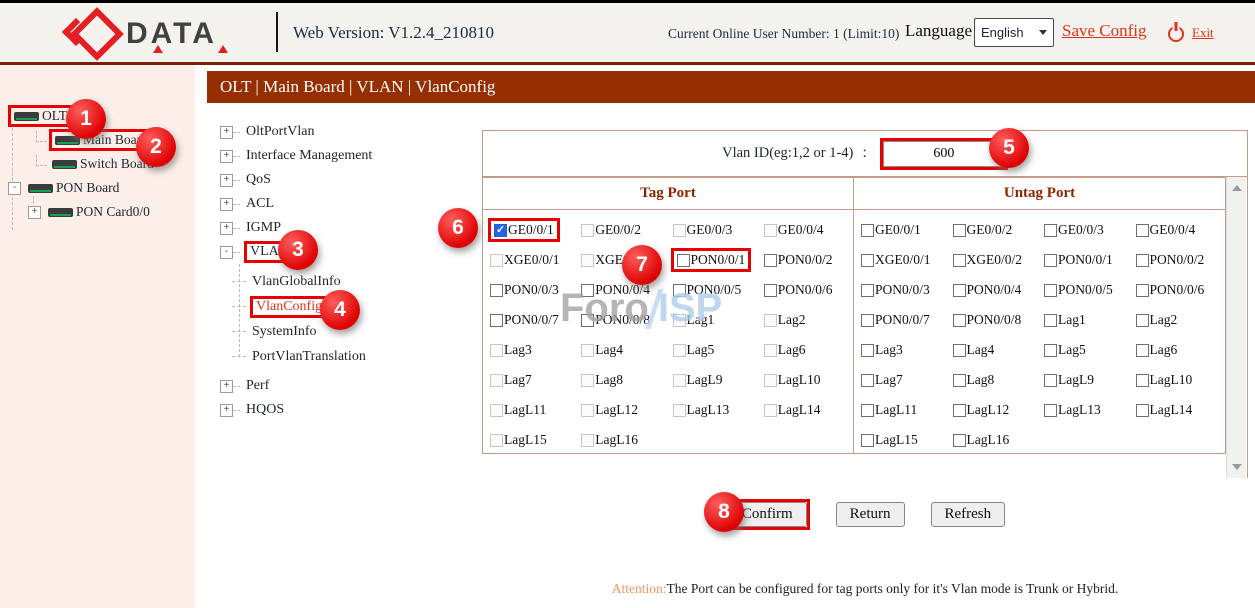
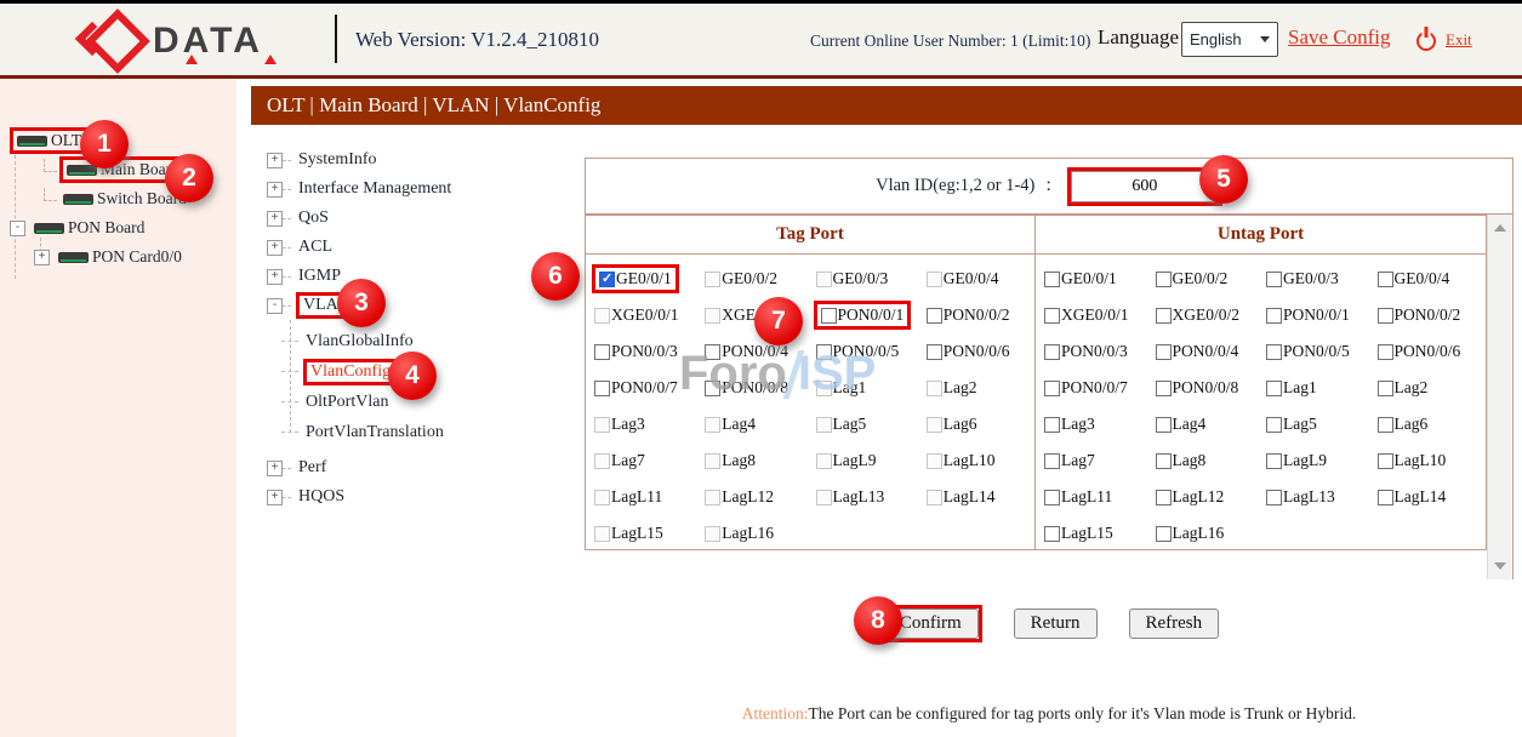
  DATA
  Web Version: V1.2.4_210810
  Current Online User Number: 1 (Limit:10)
  Language
  English
  Save Config
  Exit
  OLT
  Main Boa
  Switch Boa
  -
  PON Board
  +
  PON Card0/0
  OLT | Main Board | VLAN | VlanConfig
  +
- OltPortVlan
+ SystemInfo
  +
  Interface Management
  +
  QoS
  +
  ACL
  +
  IGMP
  -
  VLA
  VlanGlobalInfo
  VlanConfig
- SystemInfo
+ OltPortVlan
  PortVlanTranslation
  +
  Perf
  +
  HQOS
  Vlan ID(eg:1,2 or 1-4)
  ：
  600
  Tag Port
  GE0/0/1
  GE0/0/2
  GE0/0/3
  GE0/0/4
  XGE0/0/1
  PON0/0/1
  PON0/0/2
  PON0/0/3
  PON0/0/4
  PON0/0/5
  PON0/0/6
  PON0/0/7
  PON0/0/8
  Lag1
  Lag2
  Lag3
  Lag4
  Lag5
  Lag6
  Lag7
  Lag8
  LagL9
  LagL10
  LagL11
  LagL12
  LagL13
  LagL14
  LagL15
  LagL16
  Untag Port
  GE0/0/1
  GE0/0/2
  GE0/0/3
  GE0/0/4
  XGE0/0/1
  XGE0/0/2
  PON0/0/1
  PON0/0/2
  PON0/0/3
  PON0/0/4
  PON0/0/5
  PON0/0/6
  PON0/0/7
  PON0/0/8
  Lag1
  Lag2
  Lag3
  Lag4
  Lag5
  Lag6
  Lag7
  Lag8
  LagL9
  LagL10
  LagL11
  LagL12
  LagL13
  LagL14
  LagL15
  LagL16
  Confirm
  Return
  Refresh
  Attention:The Port can be configured for tag ports only for it's Vlan mode is Trunk or Hybrid.
  Foro
  ISP
  1
  2
  3
  4
  5
  6
  7
  8
